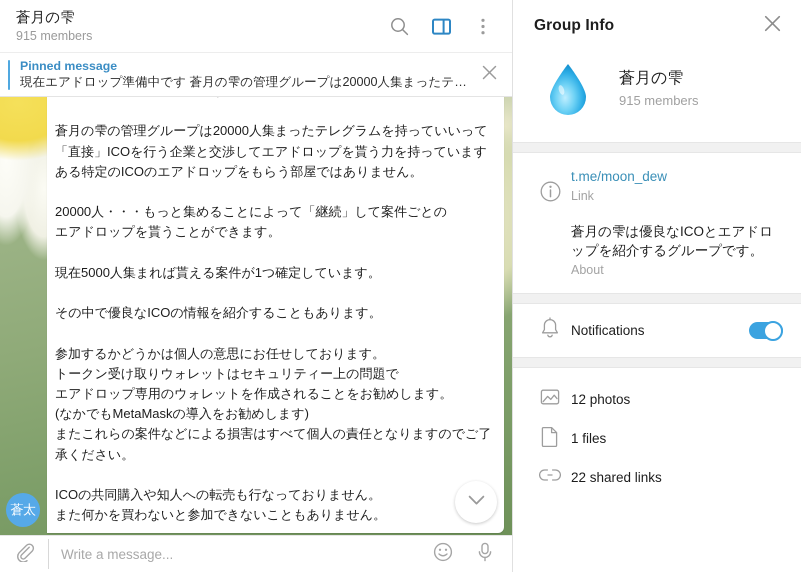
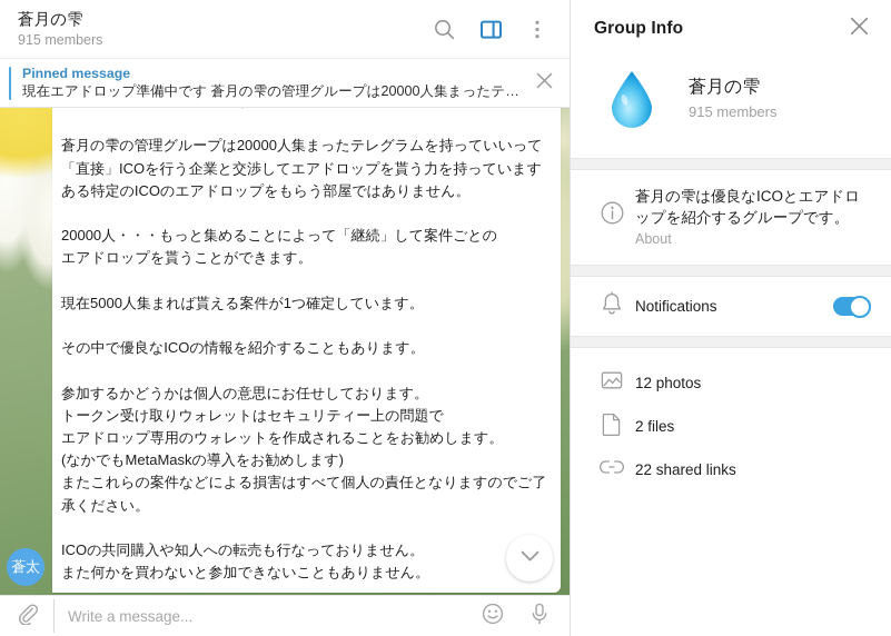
  蒼月の雫
  915 members
  Pinned message
  現在エアドロップ準備中です 蒼月の雫の管理グループは20000人集まったテレ
  蒼太
  蒼月の雫の管理グループは20000人集まったテレグラムを持っていいって
  「直接」ICOを行う企業と交渉してエアドロップを貰う力を持っています
  ある特定のICOのエアドロップをもらう部屋ではありません。
  20000人・・・もっと集めることによって「継続」して案件ごとの
  エアドロップを貰うことができます。
  現在5000人集まれば貰える案件が1つ確定しています。
  その中で優良なICOの情報を紹介することもあります。
  参加するかどうかは個人の意思にお任せしております。
  トークン受け取りウォレットはセキュリティー上の問題で
  エアドロップ専用のウォレットを作成されることをお勧めします。
  (なかでもMetaMaskの導入をお勧めします)
  またこれらの案件などによる損害はすべて個人の責任となりますのでご了承ください。
  ICOの共同購入や知人への転売も行なっておりません。
  また何かを買わないと参加できないこともありません。
  Write a message...
  Group Info
  蒼月の雫
  915 members
- t.me/moon_dew
- Link
  蒼月の雫は優良なICOとエアドロップを紹介するグループです。
  About
  Notifications
  12 photos
- 1 files
+ 2 files
  22 shared links
